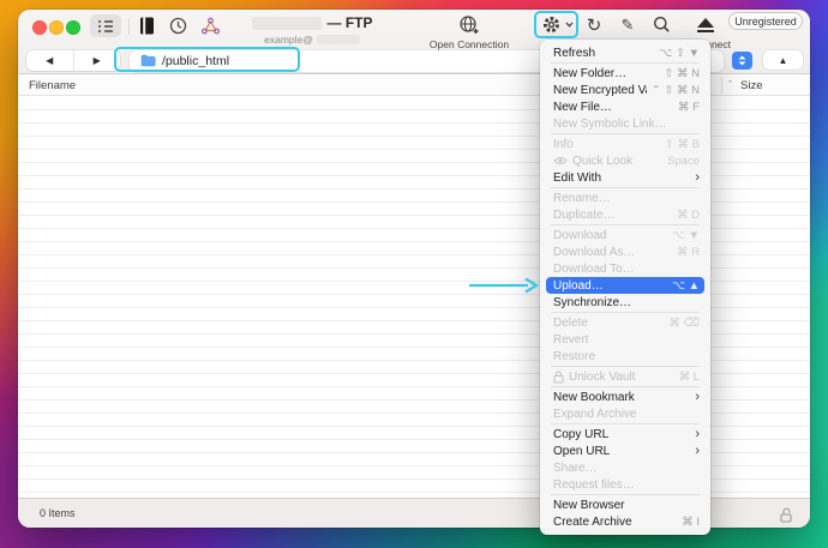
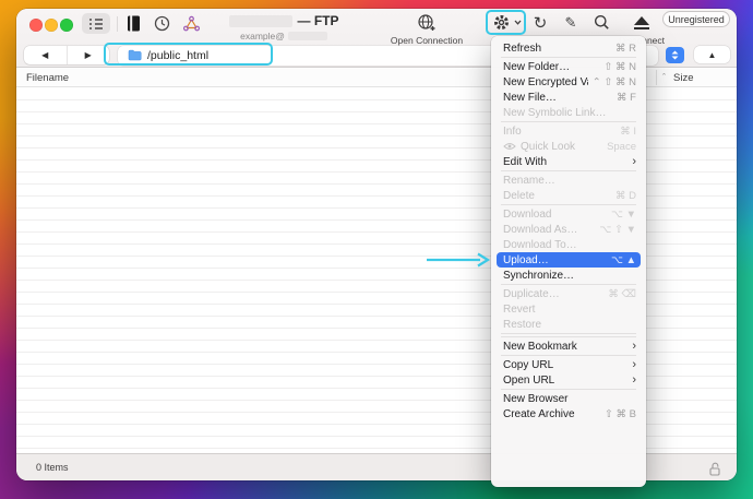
  — FTP
  example@
  Open Connection
  ↻
  ✎
  Unregistered
  ◀
  ▶
  /public_html
  ▲
  Filename
  ˆ
  Size
  0 Items
  Refresh
- ⌥ ⇧ ▼
+ ⌘ R
  New Folder…
  ⇧ ⌘ N
  New Encrypted V
  ⌃ ⇧ ⌘ N
  New File…
  ⌘ F
  New Symbolic Link…
  Info
- ⇧ ⌘ B
+ ⌘ I
  Quick Look
  Space
  Edit With
  ›
  Rename…
- Duplicate…
+ Delete
  ⌘ D
  Download
  ⌥ ▼
  Download As…
- ⌘ R
+ ⌥ ⇧ ▼
  Download To…
  Upload…
  ⌥ ▲
  Synchronize…
- Delete
+ Duplicate…
  ⌘ ⌫
  Revert
  Restore
- Unlock Vault
- ⌘ L
  New Bookmark
  ›
- Expand Archive
  Copy URL
  ›
  Open URL
  ›
- Share…
- Request files…
  New Browser
  Create Archive
- ⌘ I
+ ⇧ ⌘ B
